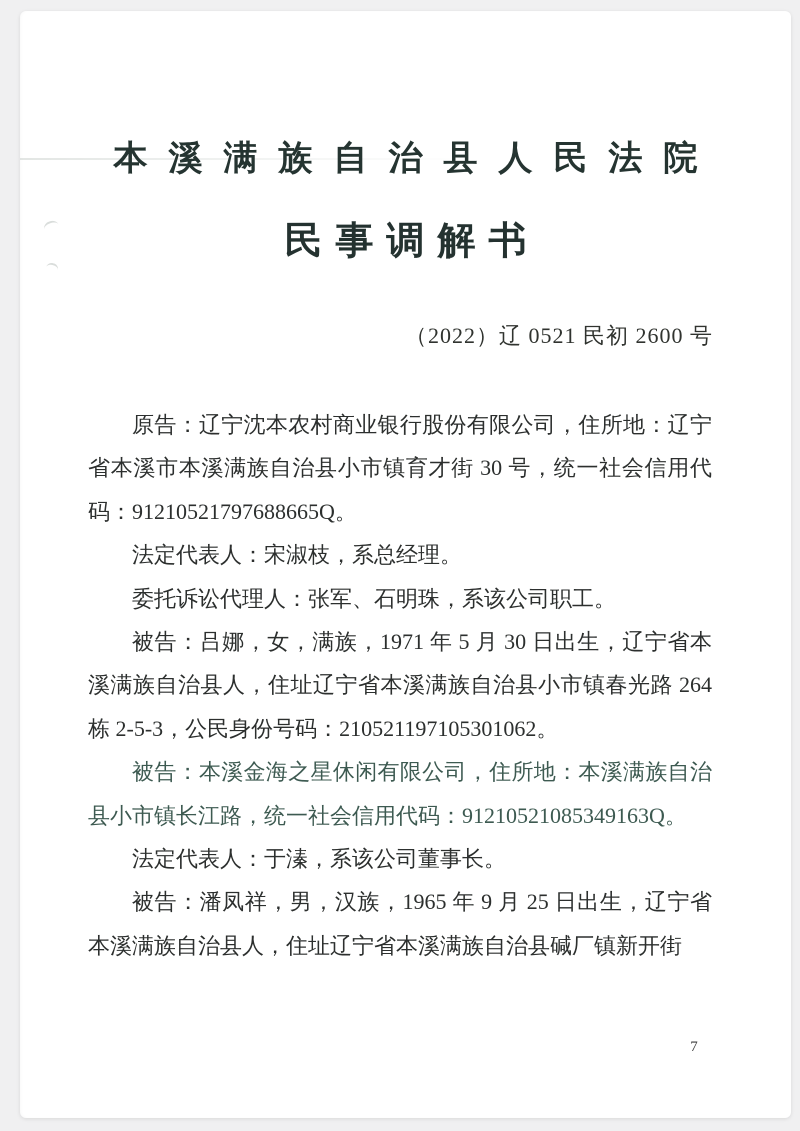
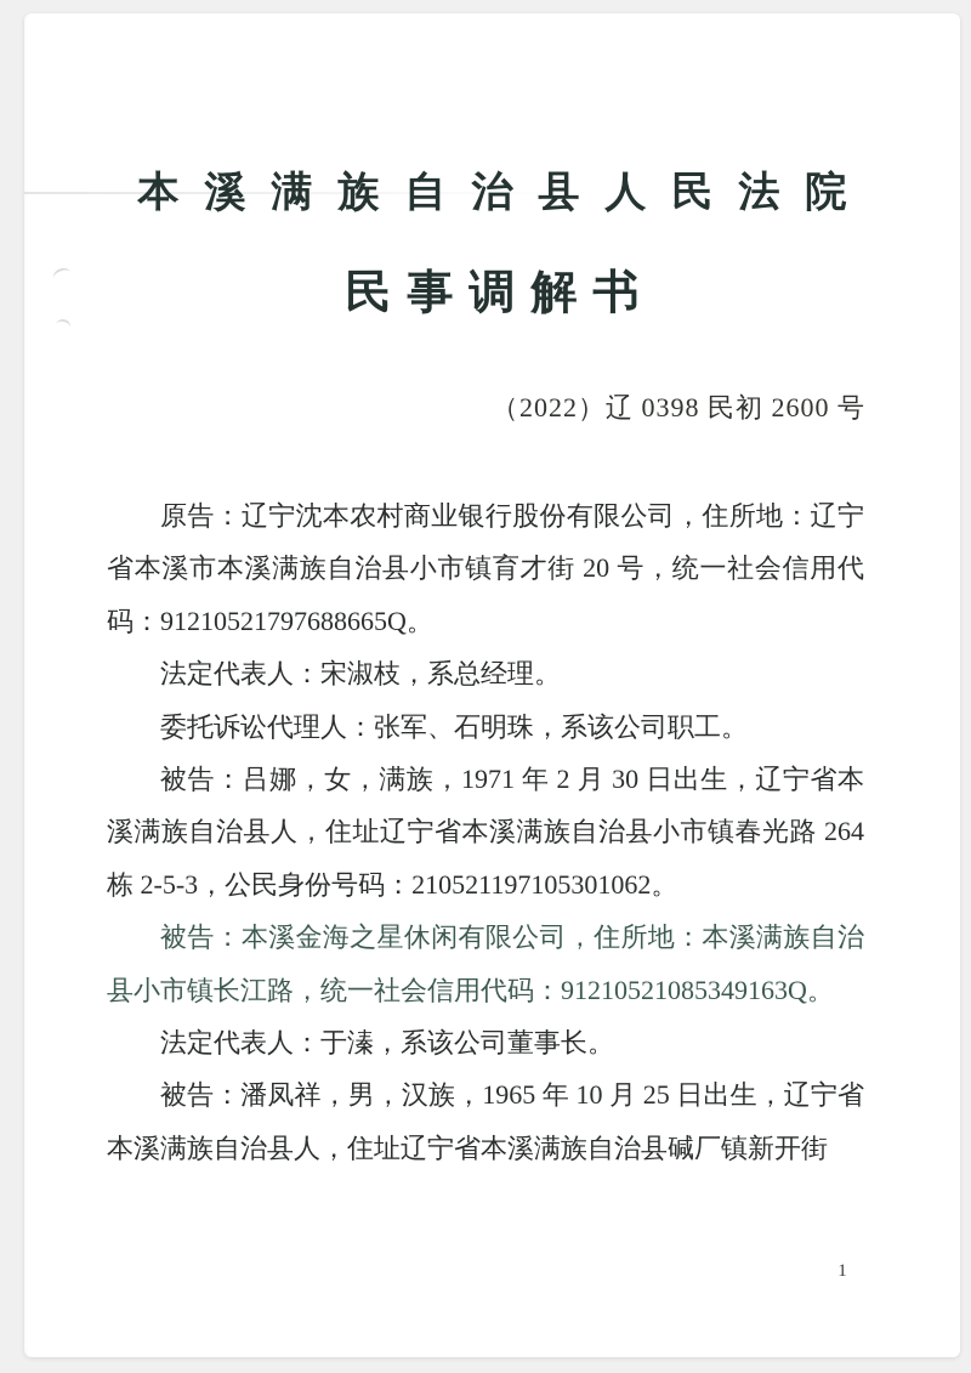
  本溪满族自治县人民法院
  民事调解书
- （2022）辽 0521 民初 2600 号
+ （2022）辽 0398 民初 2600 号
- 原告：辽宁沈本农村商业银行股份有限公司，住所地：辽宁省本溪市本溪满族自治县小市镇育才街 30 号，统一社会信用代码：91210521797688665Q。
+ 原告：辽宁沈本农村商业银行股份有限公司，住所地：辽宁省本溪市本溪满族自治县小市镇育才街 20 号，统一社会信用代码：91210521797688665Q。
  法定代表人：宋淑枝，系总经理。
  委托诉讼代理人：张军、石明珠，系该公司职工。
- 被告：吕娜，女，满族，1971 年 5 月 30 日出生，辽宁省本溪满族自治县人，住址辽宁省本溪满族自治县小市镇春光路 264 栋 2-5-3，公民身份号码：210521197105301062。
+ 被告：吕娜，女，满族，1971 年 2 月 30 日出生，辽宁省本溪满族自治县人，住址辽宁省本溪满族自治县小市镇春光路 264 栋 2-5-3，公民身份号码：210521197105301062。
  被告：本溪金海之星休闲有限公司，住所地：本溪满族自治县小市镇长江路，统一社会信用代码：91210521085349163Q。
  法定代表人：于溱，系该公司董事长。
- 被告：潘凤祥，男，汉族，1965 年 9 月 25 日出生，辽宁省本溪满族自治县人，住址辽宁省本溪满族自治县碱厂镇新开街
+ 被告：潘凤祥，男，汉族，1965 年 10 月 25 日出生，辽宁省本溪满族自治县人，住址辽宁省本溪满族自治县碱厂镇新开街
- 7
+ 1
